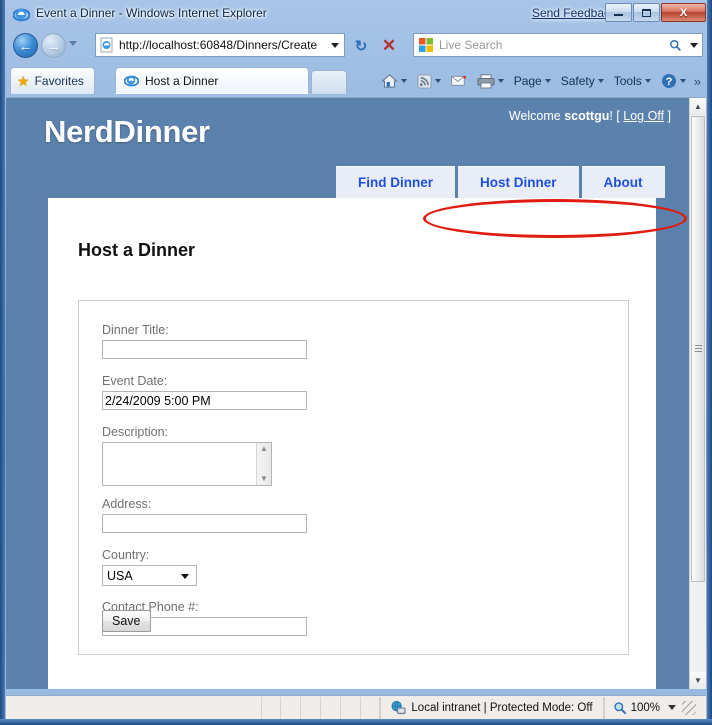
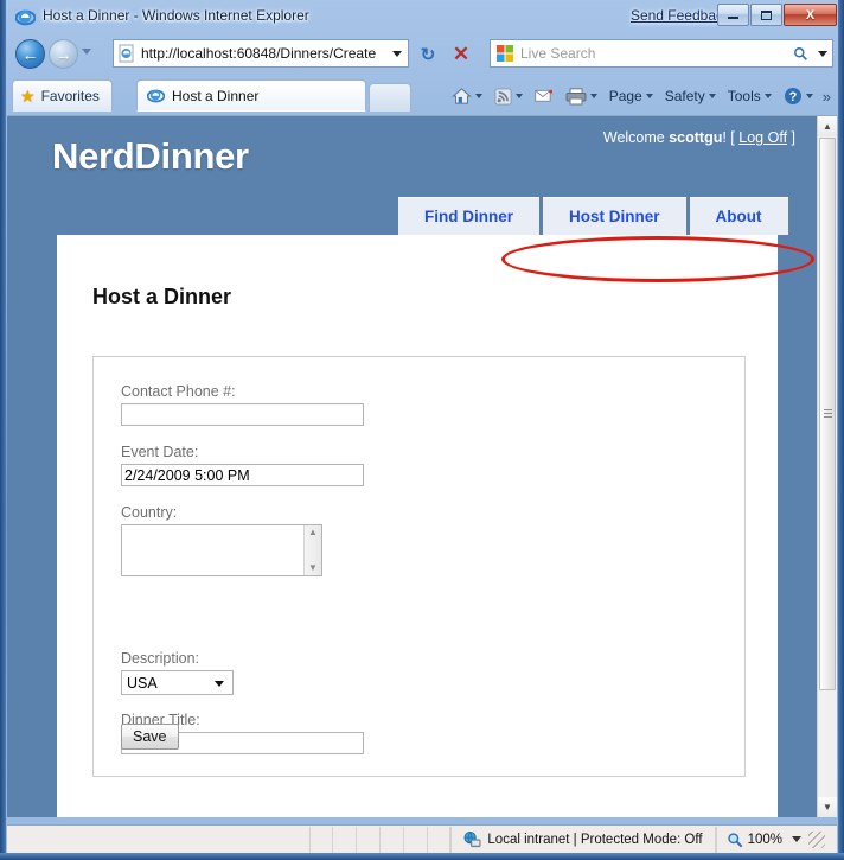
- Event a Dinner - Windows Internet Explorer
+ Host a Dinner - Windows Internet Explorer
  Send Feedba
  X
  ←
  →
  http://localhost:60848/Dinners/Create
  ↻
  ✕
  Live Search
  ★
  Favorites
  Host a Dinner
  Page
  Safety
  Tools
  ?
  »
  NerdDinner
  Welcome scottgu! [ Log Off ]
  Find Dinner
  Host Dinner
  About
  Host a Dinner
- Dinner Title:
+ Contact Phone #:
  Event Date:
  2/24/2009 5:00 PM
- Description:
+ Country:
  ▲
  ▼
- Address:
- Country:
+ Description:
  USA
- Contact Phone #:
+ Dinner Title:
  Save
  ▲
  ▼
  Local intranet | Protected Mode: Off
  100%
